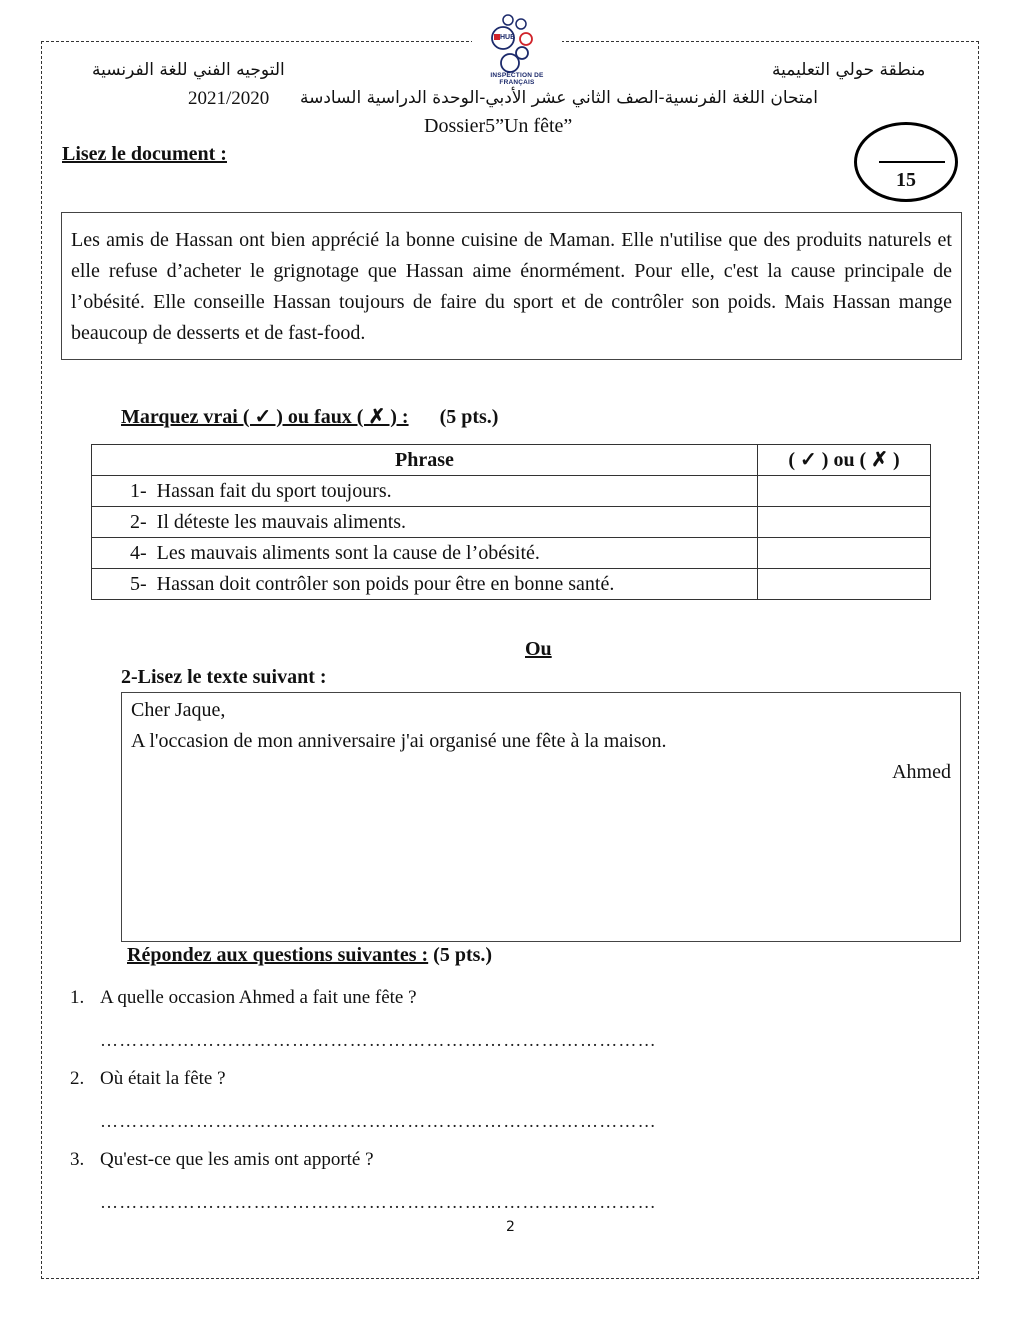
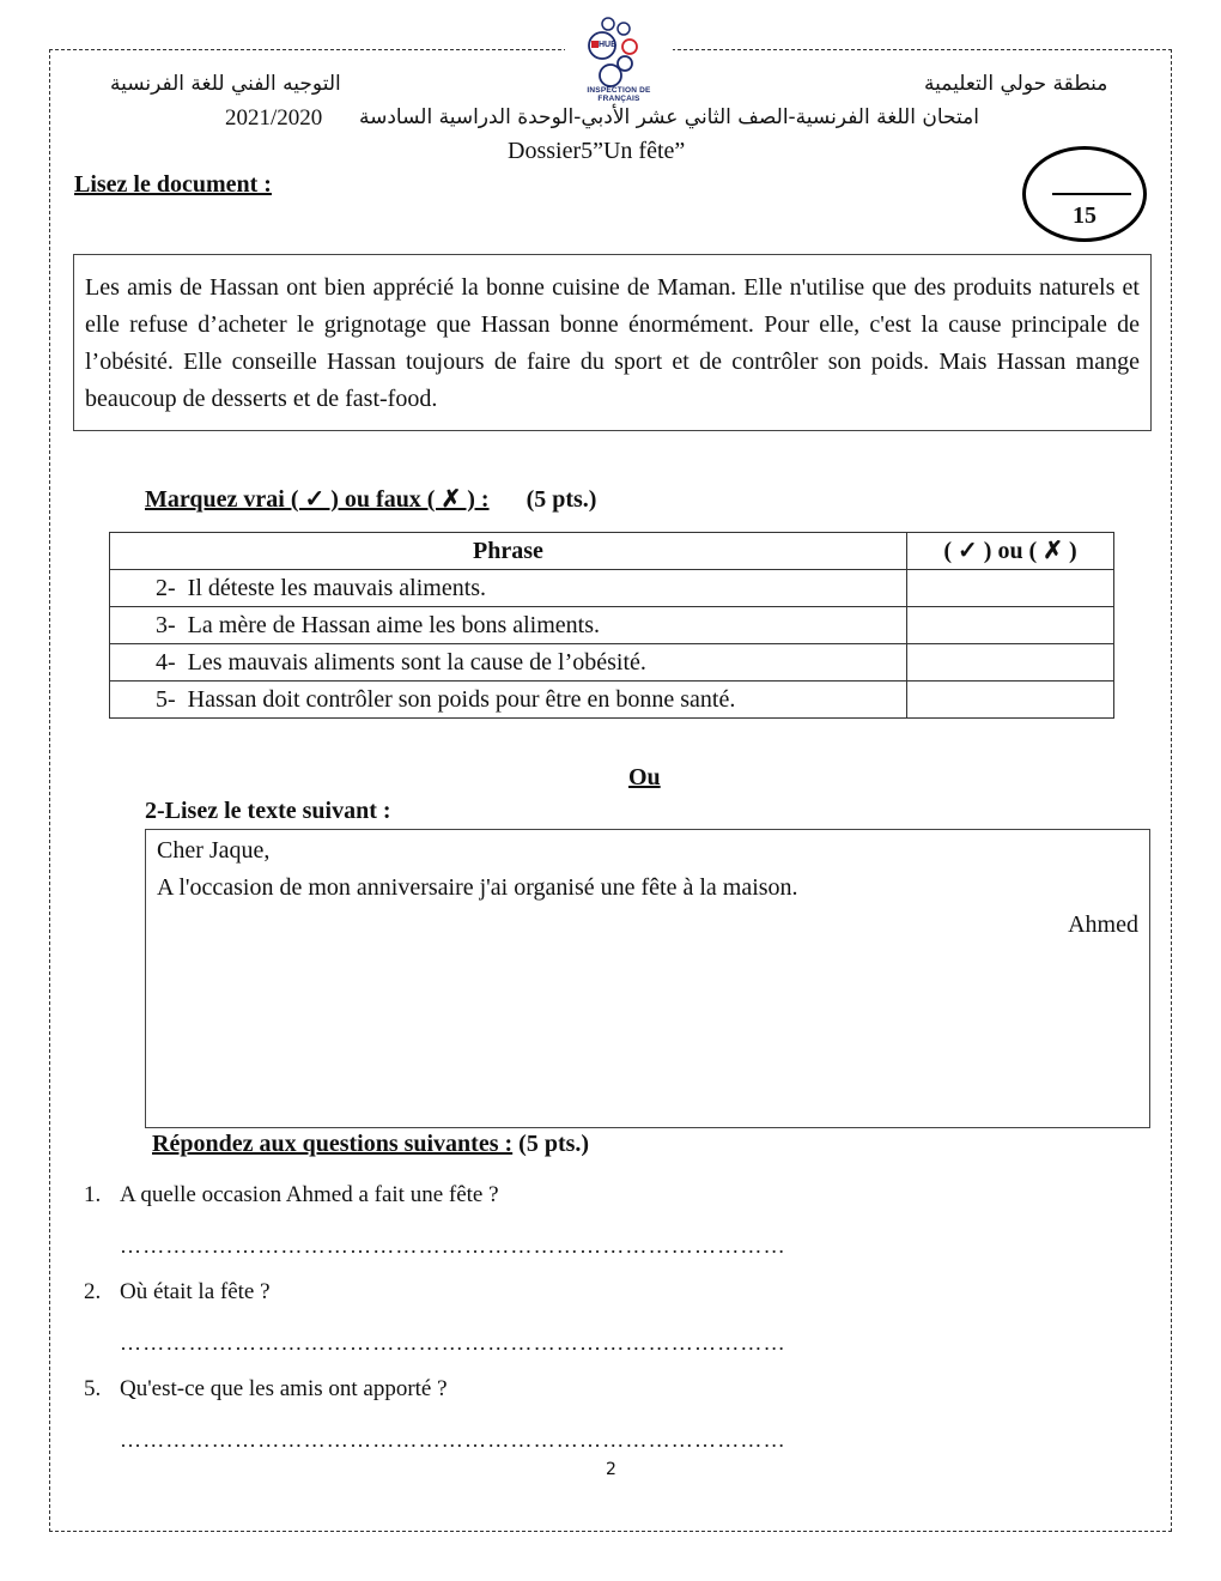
  منطقة حولي التعليمية
  التوجيه الفني للغة الفرنسية
  2021/2020
  امتحان اللغة الفرنسية-الصف الثاني عشر الأدبي-الوحدة الدراسية السادسة
  Dossier5”Un fête”
  15
  Lisez le document :
- Les amis de Hassan ont bien apprécié la bonne cuisine de Maman. Elle n'utilise que des produits naturels et elle refuse d’acheter le grignotage que Hassan aime énormément. Pour elle, c'est la cause principale de l’obésité. Elle conseille Hassan toujours de faire du sport et de contrôler son poids. Mais Hassan mange beaucoup de desserts et de fast-food.
+ Les amis de Hassan ont bien apprécié la bonne cuisine de Maman. Elle n'utilise que des produits naturels et elle refuse d’acheter le grignotage que Hassan bonne énormément. Pour elle, c'est la cause principale de l’obésité. Elle conseille Hassan toujours de faire du sport et de contrôler son poids. Mais Hassan mange beaucoup de desserts et de fast-food.
  Marquez vrai ( ✓ ) ou faux ( ✗ ) : (5 pts.)
  Phrase	( ✓ ) ou ( ✗ )
- 1- Hassan fait du sport toujours.
  2- Il déteste les mauvais aliments.
+ 3- La mère de Hassan aime les bons aliments.
  4- Les mauvais aliments sont la cause de l’obésité.
  5- Hassan doit contrôler son poids pour être en bonne santé.
  Ou
  2-Lisez le texte suivant :
  Cher Jaque,
  A l'occasion de mon anniversaire j'ai organisé une fête à la maison.
  Ahmed
  Répondez aux questions suivantes : (5 pts.)
  1. A quelle occasion Ahmed a fait une fête ?
  ……………………………………………………………………………
  2. Où était la fête ?
  ……………………………………………………………………………
- 3. Qu'est-ce que les amis ont apporté ?
+ 5. Qu'est-ce que les amis ont apporté ?
  ……………………………………………………………………………
  2
